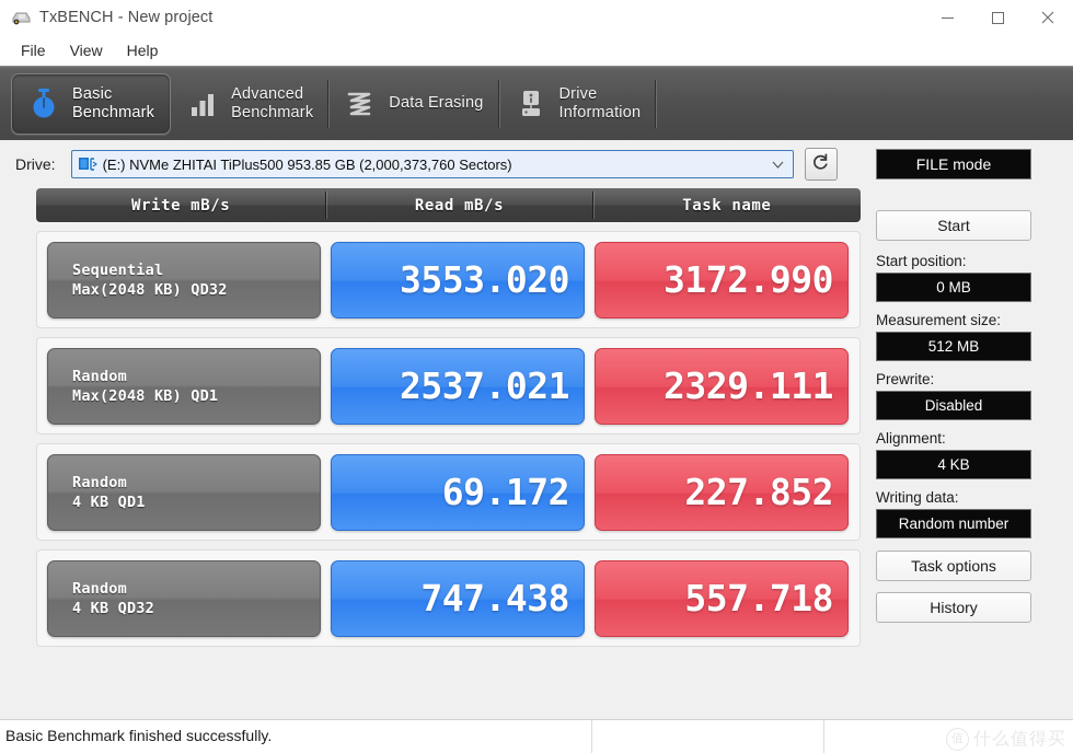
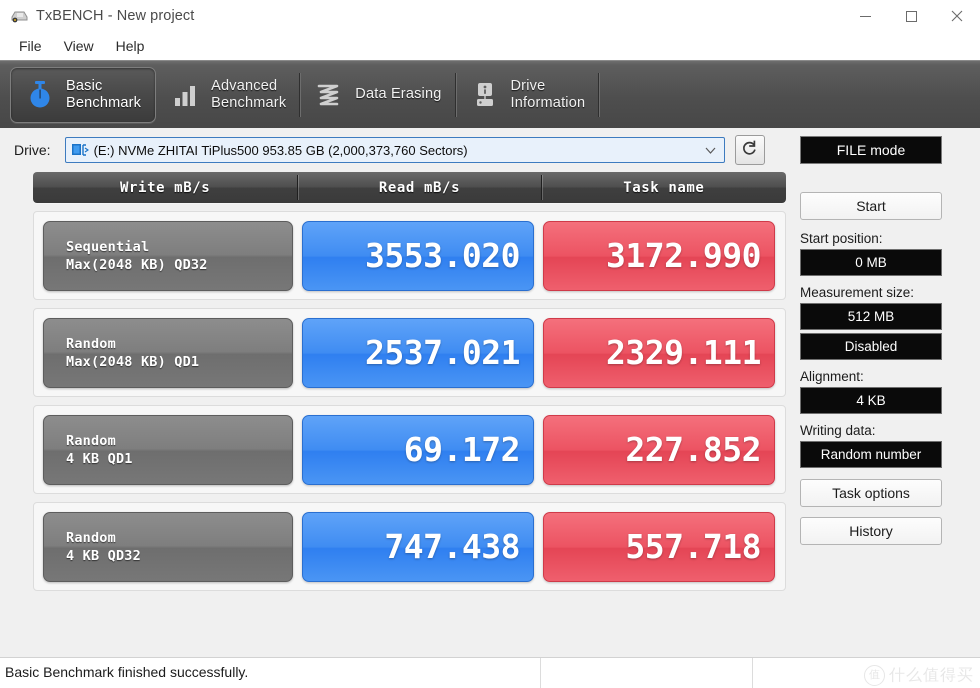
  TxBENCH - New project
  File
  View
  Help
  Basic
  Benchmark
  Advanced
  Benchmark
  Data Erasing
  Drive
  Information
  Drive:
  (E:) NVMe ZHITAI TiPlus500 953.85 GB (2,000,373,760 Sectors)
  Write mB/s
  Read mB/s
  Task name
  Sequential
  Max(2048 KB) QD32
  3553.020
  3172.990
  Random
  Max(2048 KB) QD1
  2537.021
  2329.111
  Random
  4 KB QD1
  69.172
  227.852
  Random
  4 KB QD32
  747.438
  557.718
  FILE mode
  Start
  Start position:
  0 MB
  Measurement size:
  512 MB
- Prewrite:
  Disabled
  Alignment:
  4 KB
  Writing data:
  Random number
  Task options
  History
  Basic Benchmark finished successfully.
  什么值得买
